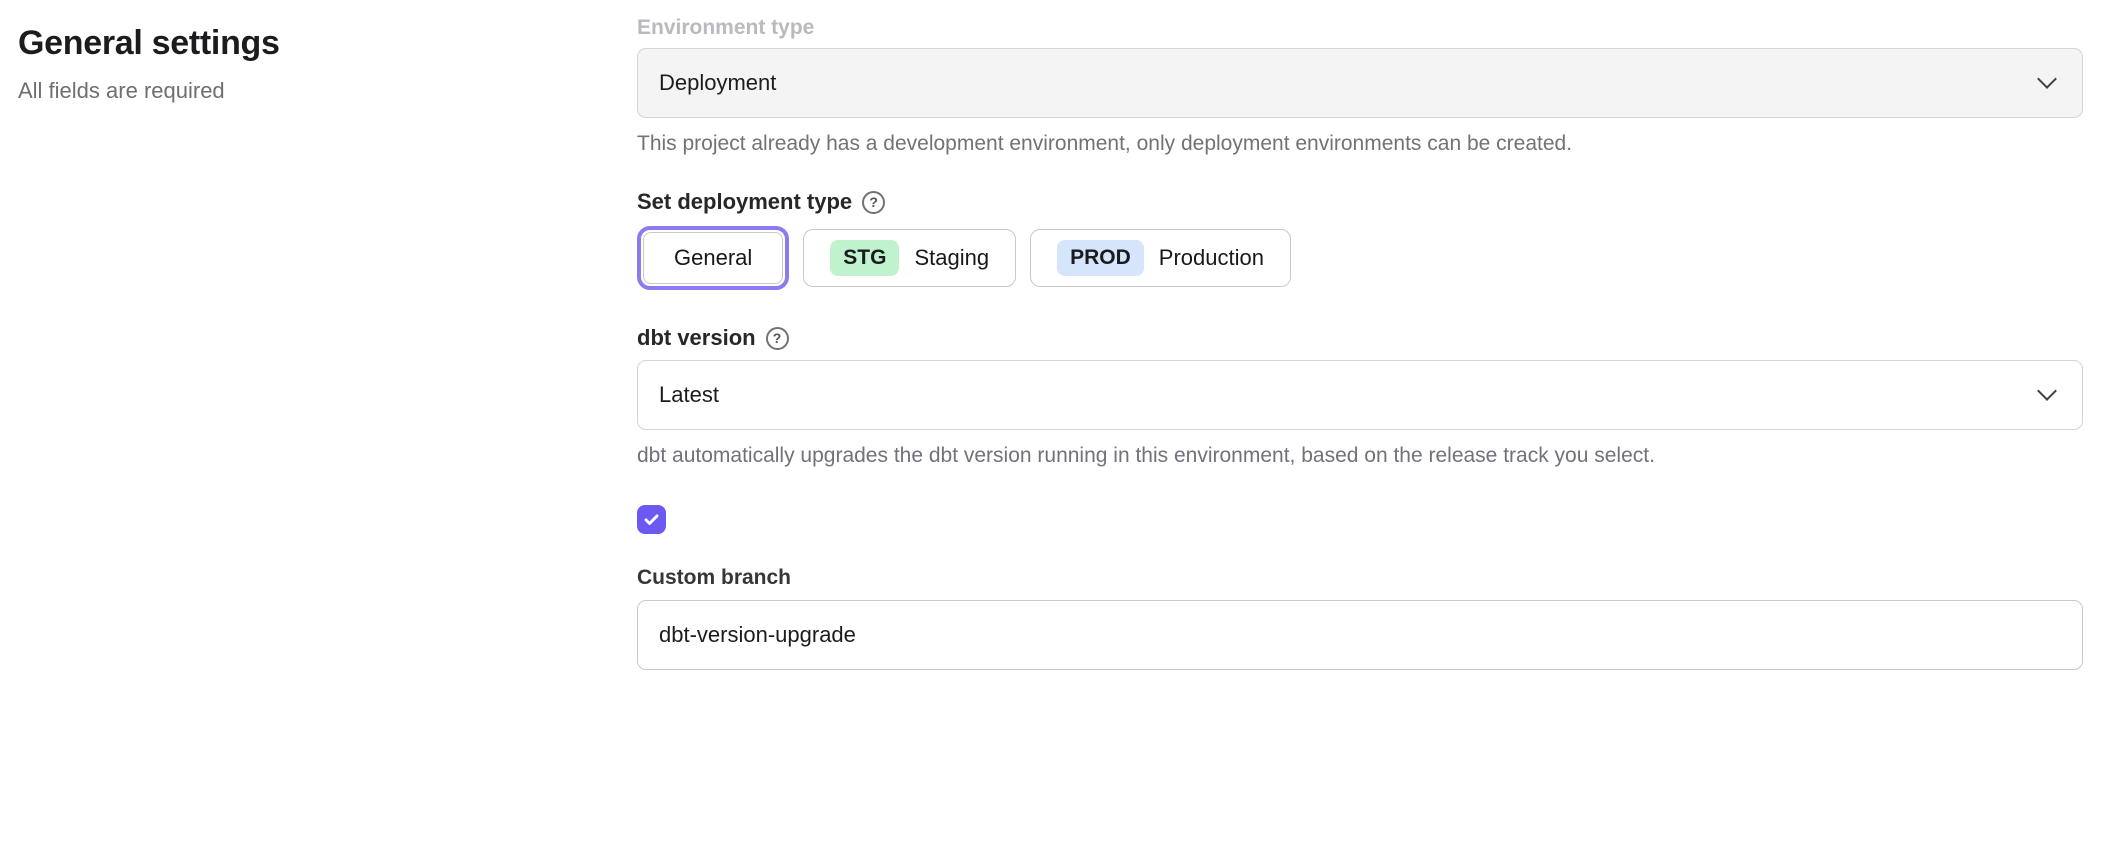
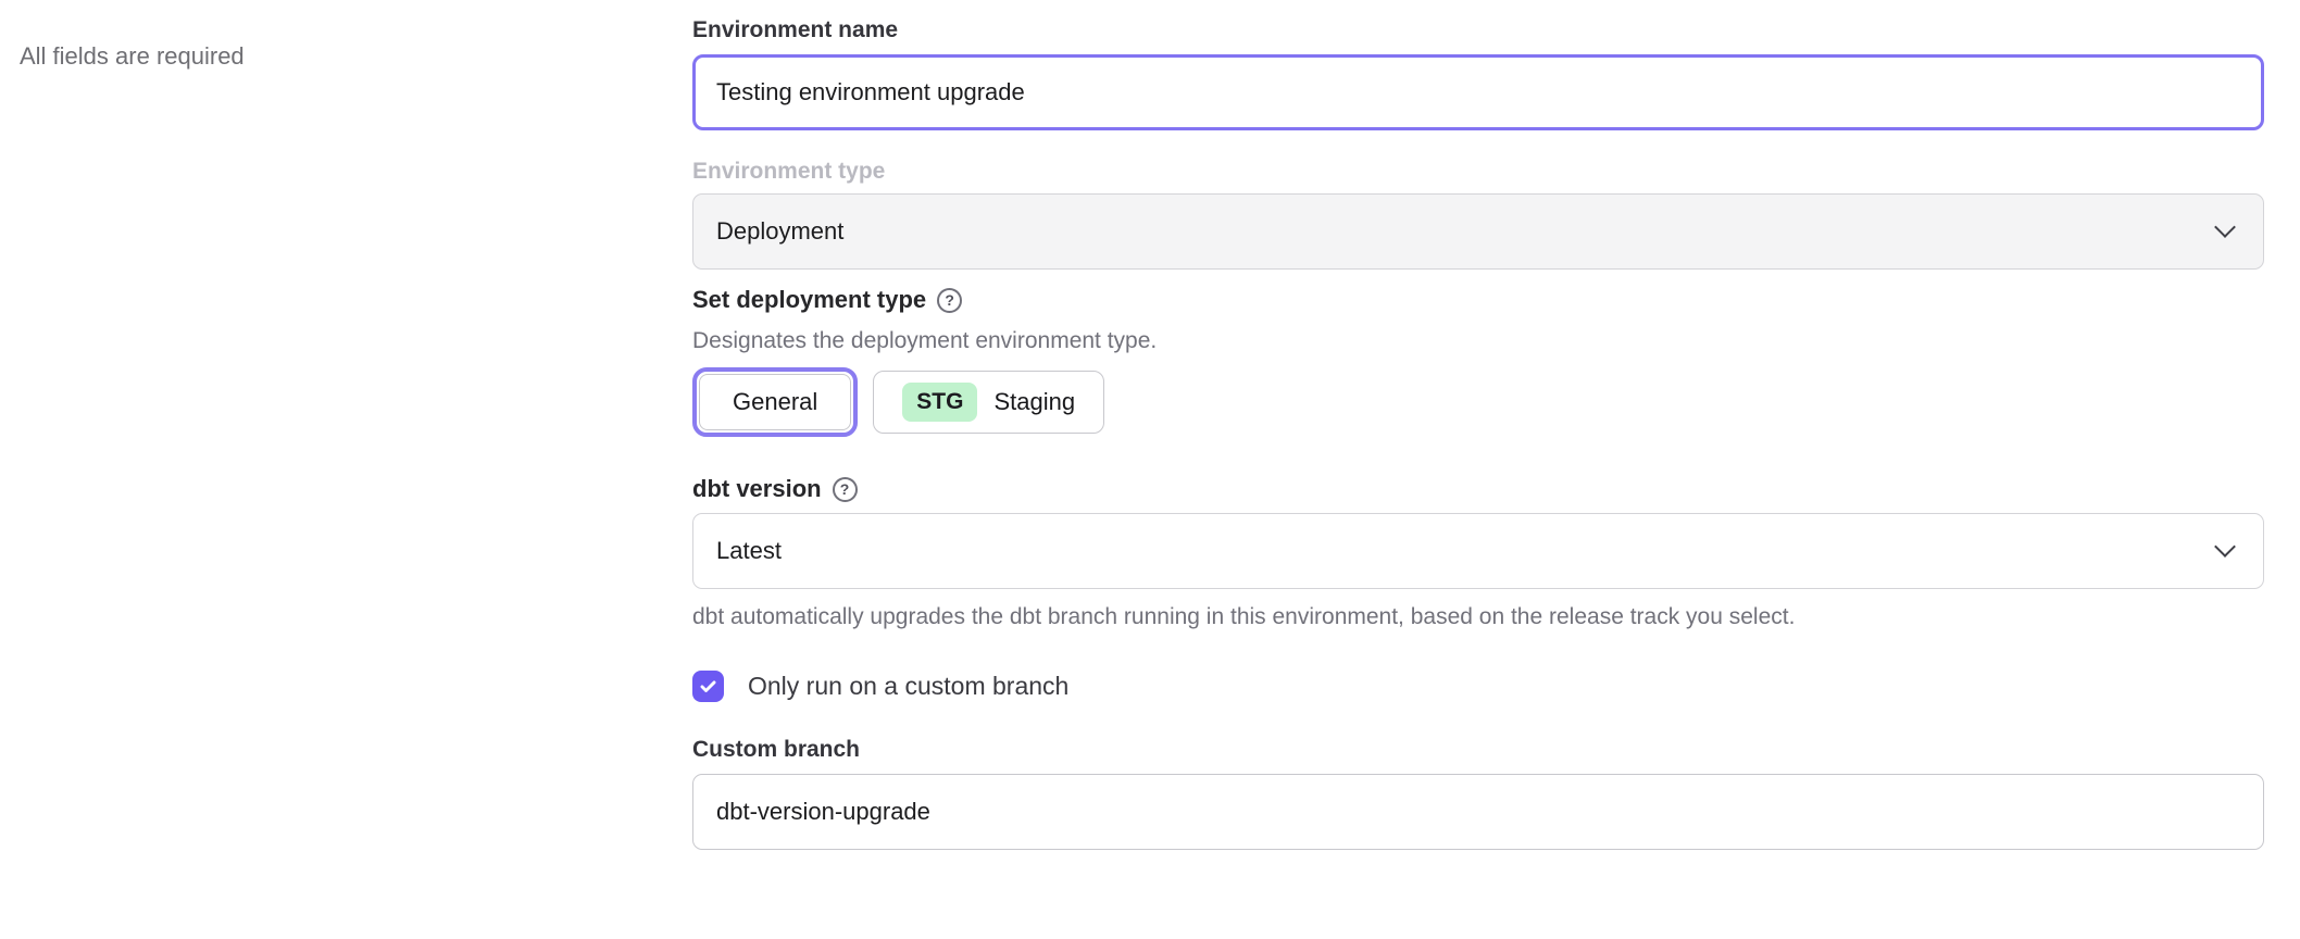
- General settings
  All fields are required
+ Environment name
+ Testing environment upgrade
  Environment type
  Deployment
- This project already has a development environment, only deployment environments can be created.
  Set deployment type
  ?
+ Designates the deployment environment type.
  General
  STG
  Staging
- PROD
- Production
  dbt version
  ?
  Latest
- dbt automatically upgrades the dbt version running in this environment, based on the release track you select.
+ dbt automatically upgrades the dbt branch running in this environment, based on the release track you select.
+ Only run on a custom branch
  Custom branch
  dbt-version-upgrade
